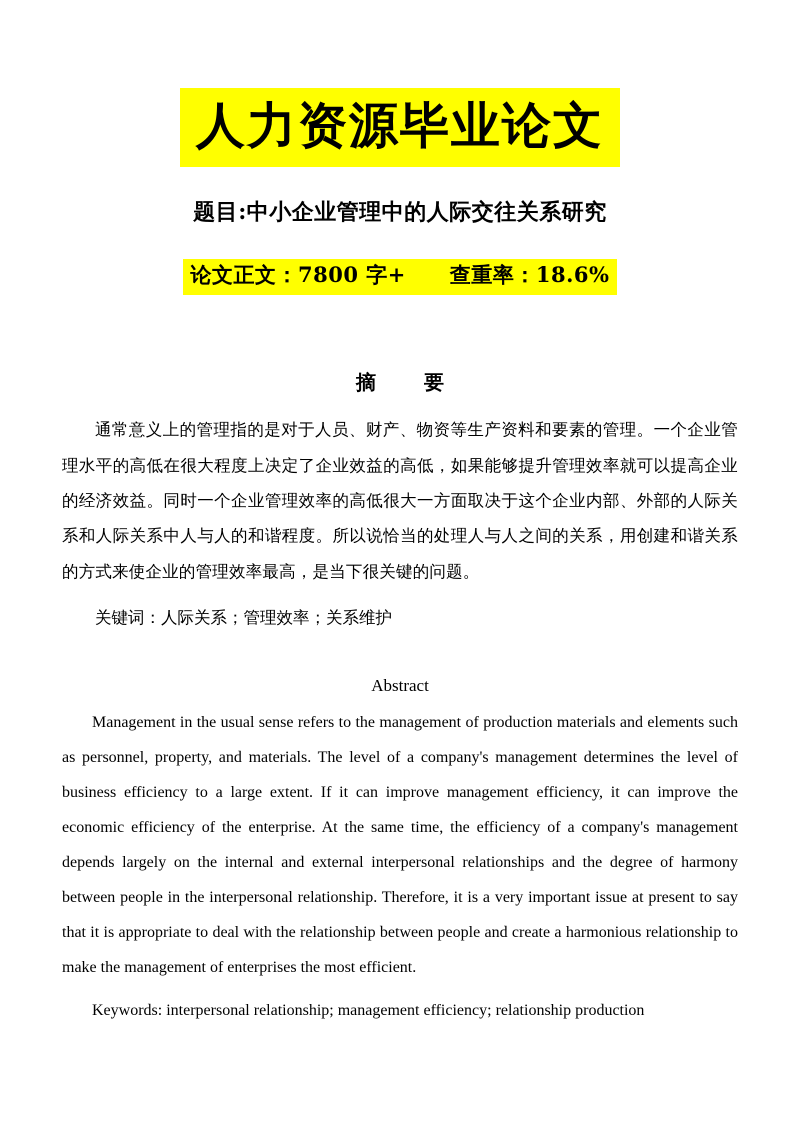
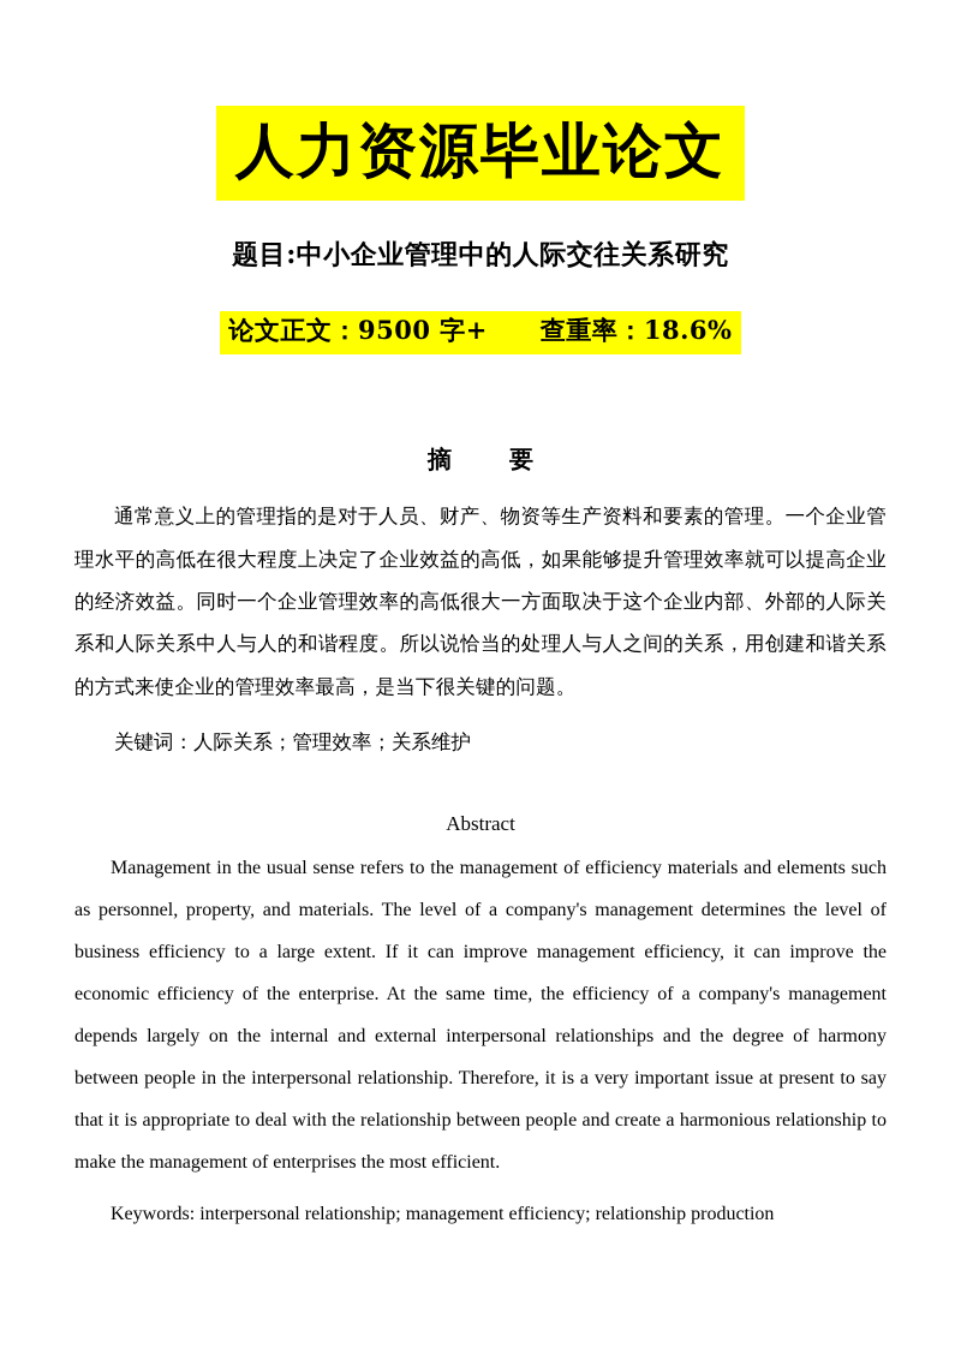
  人力资源毕业论文
  题目:中小企业管理中的人际交往关系研究
- 论文正文：7800 字+ 查重率：18.6%
+ 论文正文：9500 字+ 查重率：18.6%
  摘 要
  通常意义上的管理指的是对于人员、财产、物资等生产资料和要素的管理。一个企业管理水平的高低在很大程度上决定了企业效益的高低，如果能够提升管理效率就可以提高企业的经济效益。同时一个企业管理效率的高低很大一方面取决于这个企业内部、外部的人际关系和人际关系中人与人的和谐程度。所以说恰当的处理人与人之间的关系，用创建和谐关系的方式来使企业的管理效率最高，是当下很关键的问题。
  关键词：人际关系；管理效率；关系维护
  Abstract
- Management in the usual sense refers to the management of production materials and elements such as personnel, property, and materials. The level of a company's management determines the level of business efficiency to a large extent. If it can improve management efficiency, it can improve the economic efficiency of the enterprise. At the same time, the efficiency of a company's management depends largely on the internal and external interpersonal relationships and the degree of harmony between people in the interpersonal relationship. Therefore, it is a very important issue at present to say that it is appropriate to deal with the relationship between people and create a harmonious relationship to make the management of enterprises the most efficient.
+ Management in the usual sense refers to the management of efficiency materials and elements such as personnel, property, and materials. The level of a company's management determines the level of business efficiency to a large extent. If it can improve management efficiency, it can improve the economic efficiency of the enterprise. At the same time, the efficiency of a company's management depends largely on the internal and external interpersonal relationships and the degree of harmony between people in the interpersonal relationship. Therefore, it is a very important issue at present to say that it is appropriate to deal with the relationship between people and create a harmonious relationship to make the management of enterprises the most efficient.
  Keywords: interpersonal relationship; management efficiency; relationship production
